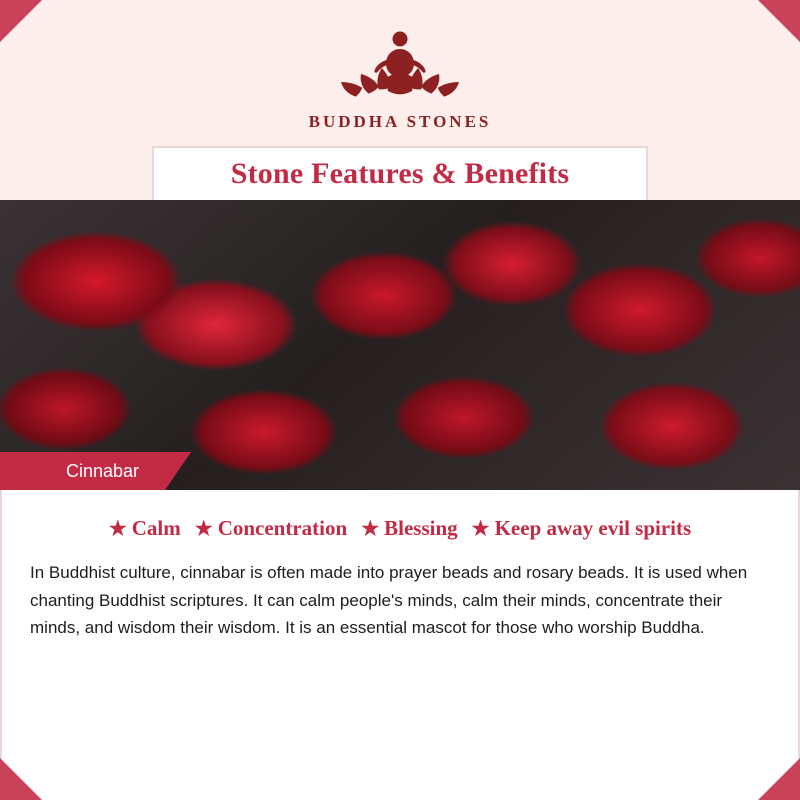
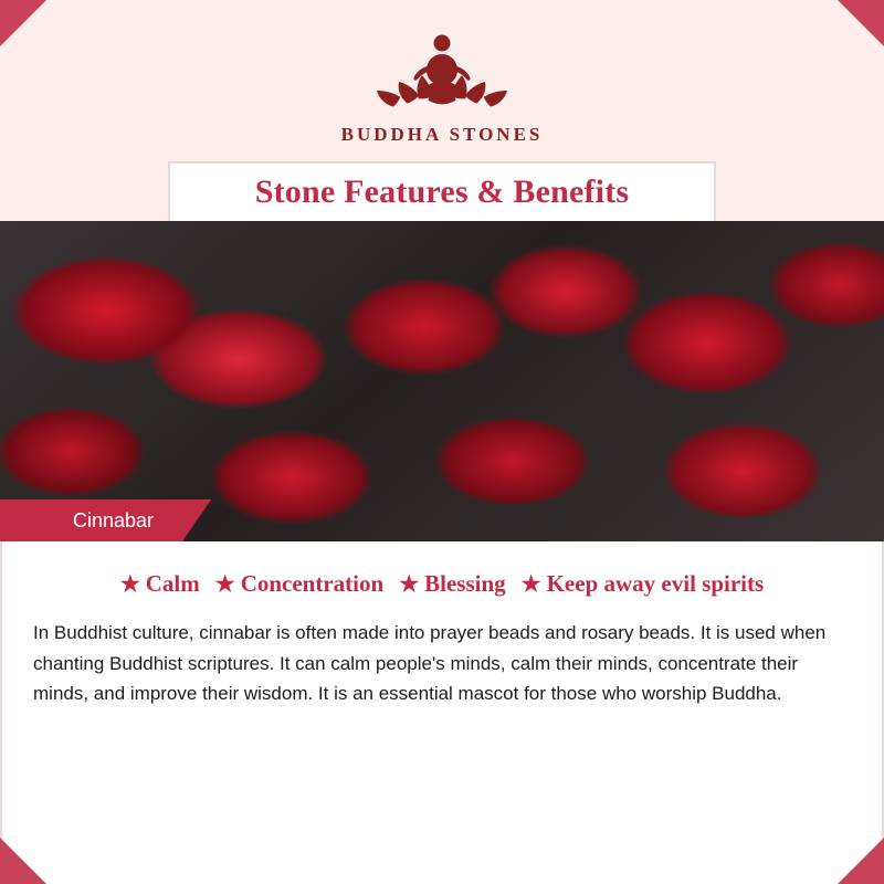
  BUDDHA STONES
  Stone Features & Benefits
  Cinnabar
  ★
  Calm
  ★
  Concentration
  ★
  Blessing
  ★
  Keep away evil spirits
- In Buddhist culture, cinnabar is often made into prayer beads and rosary beads. It is used when chanting Buddhist scriptures. It can calm people's minds, calm their minds, concentrate their minds, and wisdom their wisdom. It is an essential mascot for those who worship Buddha.
+ In Buddhist culture, cinnabar is often made into prayer beads and rosary beads. It is used when chanting Buddhist scriptures. It can calm people's minds, calm their minds, concentrate their minds, and improve their wisdom. It is an essential mascot for those who worship Buddha.
